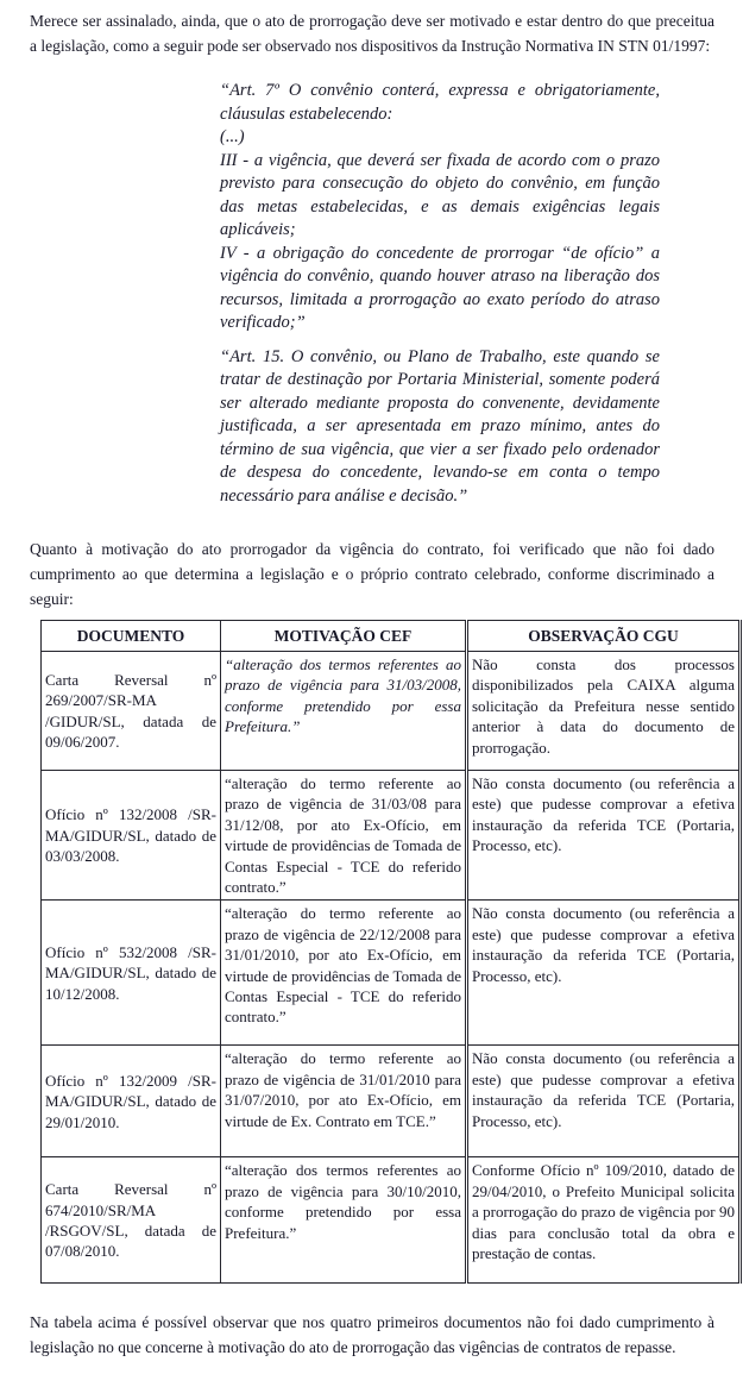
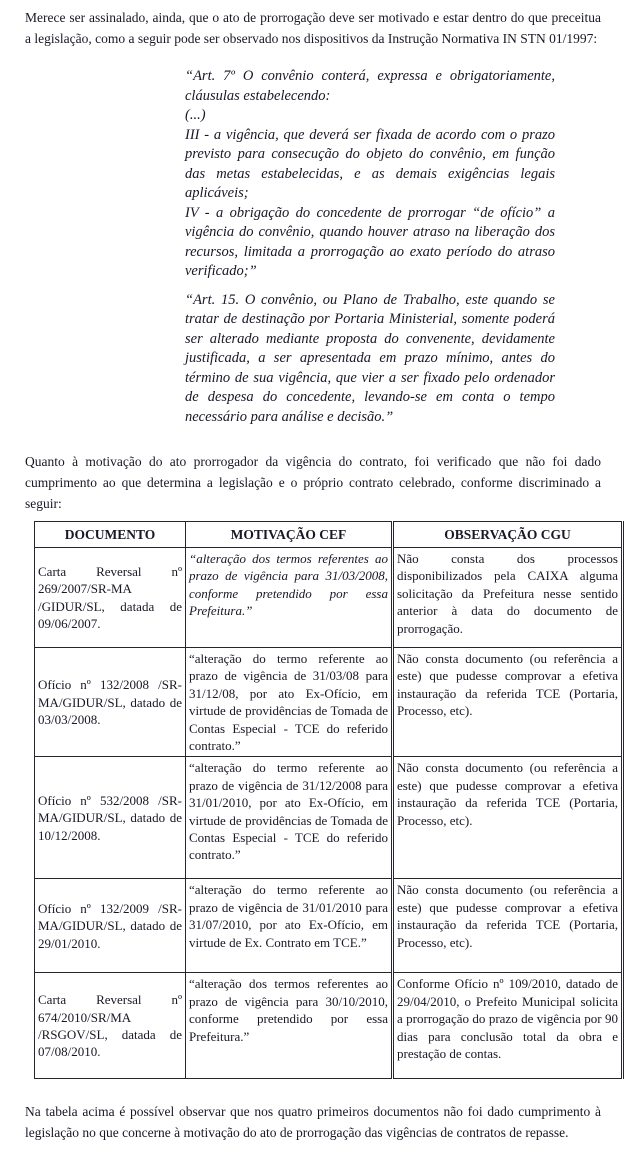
  Merece ser assinalado, ainda, que o ato de prorrogação deve ser motivado e estar dentro do que preceitua a legislação, como a seguir pode ser observado nos dispositivos da Instrução Normativa IN STN 01/1997:
  “Art. 7º O convênio conterá, expressa e obrigatoriamente, cláusulas estabelecendo:
  (...)
  III - a vigência, que deverá ser fixada de acordo com o prazo previsto para consecução do objeto do convênio, em função das metas estabelecidas, e as demais exigências legais aplicáveis;
  IV - a obrigação do concedente de prorrogar “de ofício” a vigência do convênio, quando houver atraso na liberação dos recursos, limitada a prorrogação ao exato período do atraso verificado;”
  “Art. 15. O convênio, ou Plano de Trabalho, este quando se tratar de destinação por Portaria Ministerial, somente poderá ser alterado mediante proposta do convenente, devidamente justificada, a ser apresentada em prazo mínimo, antes do término de sua vigência, que vier a ser fixado pelo ordenador de despesa do concedente, levando-se em conta o tempo necessário para análise e decisão.”
  Quanto à motivação do ato prorrogador da vigência do contrato, foi verificado que não foi dado cumprimento ao que determina a legislação e o próprio contrato celebrado, conforme discriminado a seguir:
  DOCUMENTO	MOTIVAÇÃO CEF	OBSERVAÇÃO CGU
  Carta Reversal nº 269/2007/SR-MA /GIDUR/SL, datada de 09/06/2007.	“alteração dos termos referentes ao prazo de vigência para 31/03/2008, conforme pretendido por essa Prefeitura.”	Não consta dos processos disponibilizados pela CAIXA alguma solicitação da Prefeitura nesse sentido anterior à data do documento de prorrogação.
  Ofício nº 132/2008 /SR-MA/GIDUR/SL, datado de 03/03/2008.	“alteração do termo referente ao prazo de vigência de 31/03/08 para 31/12/08, por ato Ex-Ofício, em virtude de providências de Tomada de Contas Especial - TCE do referido contrato.”	Não consta documento (ou referência a este) que pudesse comprovar a efetiva instauração da referida TCE (Portaria, Processo, etc).
- Ofício nº 532/2008 /SR-MA/GIDUR/SL, datado de 10/12/2008.	“alteração do termo referente ao prazo de vigência de 22/12/2008 para 31/01/2010, por ato Ex-Ofício, em virtude de providências de Tomada de Contas Especial - TCE do referido contrato.”	Não consta documento (ou referência a este) que pudesse comprovar a efetiva instauração da referida TCE (Portaria, Processo, etc).
+ Ofício nº 532/2008 /SR-MA/GIDUR/SL, datado de 10/12/2008.	“alteração do termo referente ao prazo de vigência de 31/12/2008 para 31/01/2010, por ato Ex-Ofício, em virtude de providências de Tomada de Contas Especial - TCE do referido contrato.”	Não consta documento (ou referência a este) que pudesse comprovar a efetiva instauração da referida TCE (Portaria, Processo, etc).
  Ofício nº 132/2009 /SR-MA/GIDUR/SL, datado de 29/01/2010.	“alteração do termo referente ao prazo de vigência de 31/01/2010 para 31/07/2010, por ato Ex-Ofício, em virtude de Ex. Contrato em TCE.”	Não consta documento (ou referência a este) que pudesse comprovar a efetiva instauração da referida TCE (Portaria, Processo, etc).
  Carta Reversal nº 674/2010/SR/MA /RSGOV/SL, datada de 07/08/2010.	“alteração dos termos referentes ao prazo de vigência para 30/10/2010, conforme pretendido por essa Prefeitura.”	Conforme Ofício nº 109/2010, datado de 29/04/2010, o Prefeito Municipal solicita a prorrogação do prazo de vigência por 90 dias para conclusão total da obra e prestação de contas.
  Na tabela acima é possível observar que nos quatro primeiros documentos não foi dado cumprimento à legislação no que concerne à motivação do ato de prorrogação das vigências de contratos de repasse.
